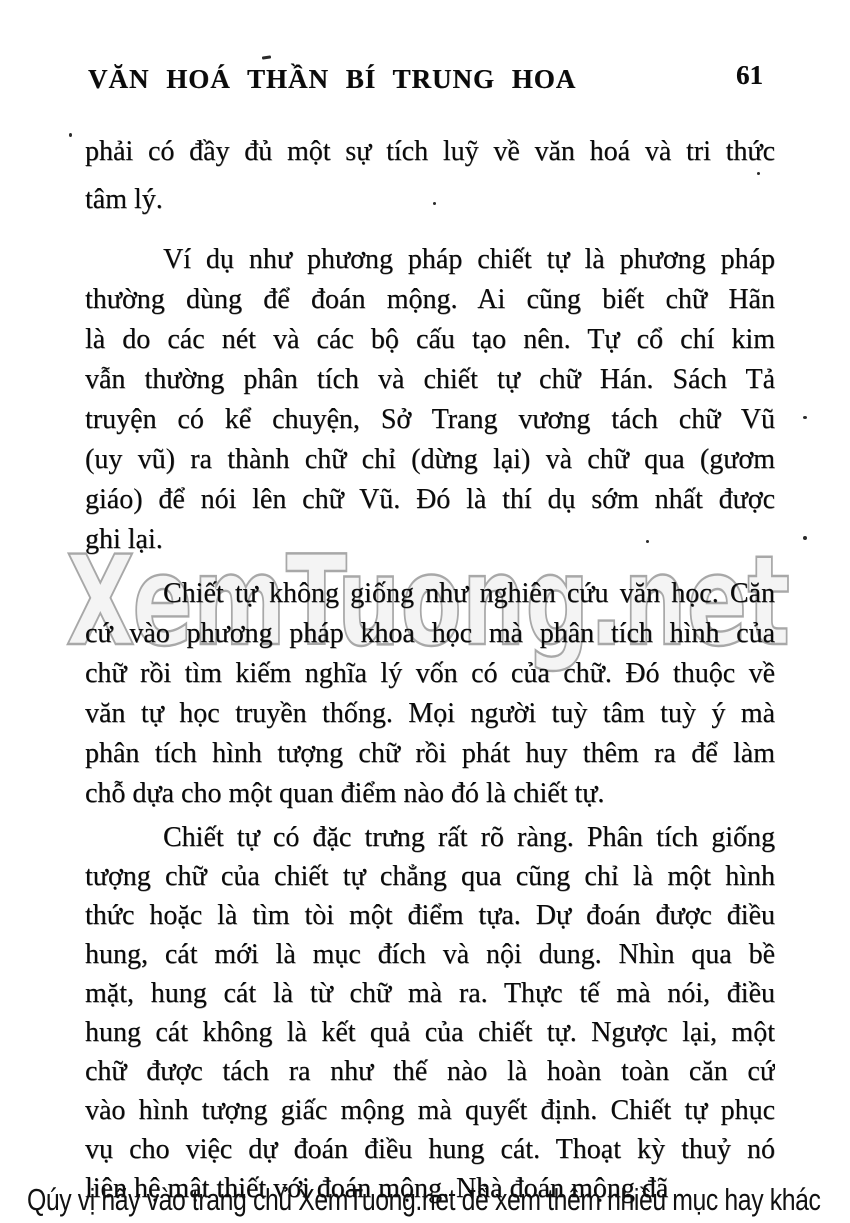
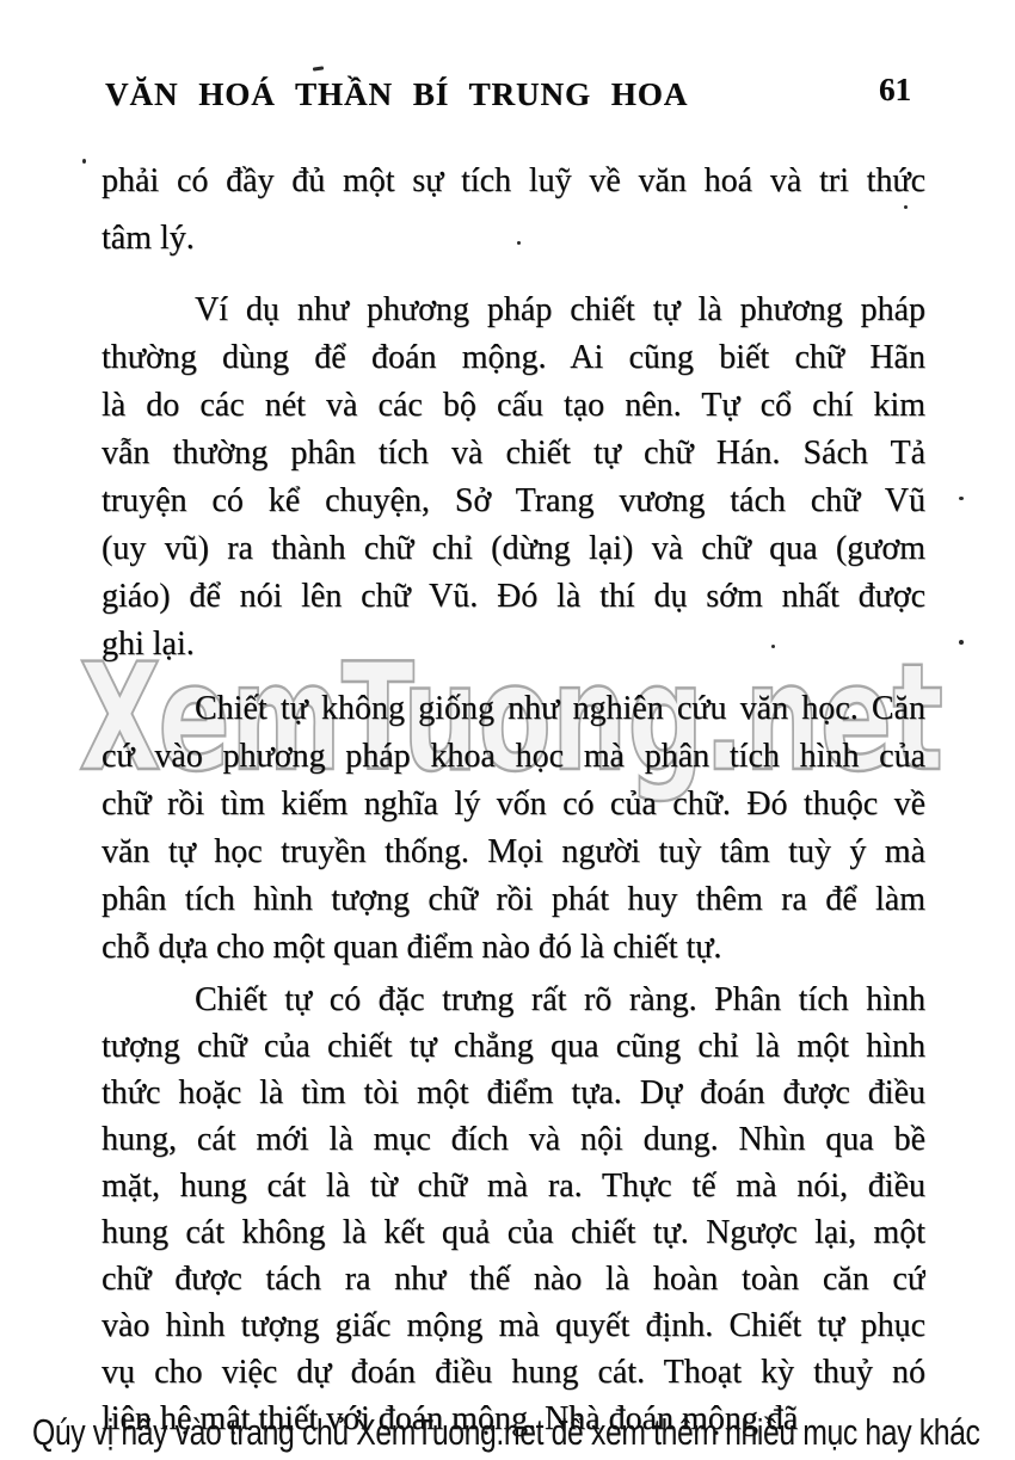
  XemTuong.net
  VĂN HOÁ THẦN BÍ TRUNG HOA
  61
  phải có đầy đủ một sự tích luỹ về văn hoá và tri thức
  tâm lý.
  Ví dụ như phương pháp chiết tự là phương pháp
  thường dùng để đoán mộng. Ai cũng biết chữ Hãn
  là do các nét và các bộ cấu tạo nên. Tự cổ chí kim
  vẫn thường phân tích và chiết tự chữ Hán. Sách Tả
  truyện có kể chuyện, Sở Trang vương tách chữ Vũ
  (uy vũ) ra thành chữ chỉ (dừng lại) và chữ qua (gươm
  giáo) để nói lên chữ Vũ. Đó là thí dụ sớm nhất được
  ghi lại.
  Chiết tự không giống như nghiên cứu văn học. Căn
  cứ vào phương pháp khoa học mà phân tích hình của
  chữ rồi tìm kiếm nghĩa lý vốn có của chữ. Đó thuộc về
  văn tự học truyền thống. Mọi người tuỳ tâm tuỳ ý mà
  phân tích hình tượng chữ rồi phát huy thêm ra để làm
  chỗ dựa cho một quan điểm nào đó là chiết tự.
- Chiết tự có đặc trưng rất rõ ràng. Phân tích giống
+ Chiết tự có đặc trưng rất rõ ràng. Phân tích hình
  tượng chữ của chiết tự chẳng qua cũng chỉ là một hình
  thức hoặc là tìm tòi một điểm tựa. Dự đoán được điều
  hung, cát mới là mục đích và nội dung. Nhìn qua bề
  mặt, hung cát là từ chữ mà ra. Thực tế mà nói, điều
  hung cát không là kết quả của chiết tự. Ngược lại, một
  chữ được tách ra như thế nào là hoàn toàn căn cứ
  vào hình tượng giấc mộng mà quyết định. Chiết tự phục
  vụ cho việc dự đoán điều hung cát. Thoạt kỳ thuỷ nó
  liên hệ mật thiết với đoán mộng. Nhà đoán mộng đã
  Qúy vị hãy vào trang chủ XemTuong.net để xem thêm nhiều mục hay khác
